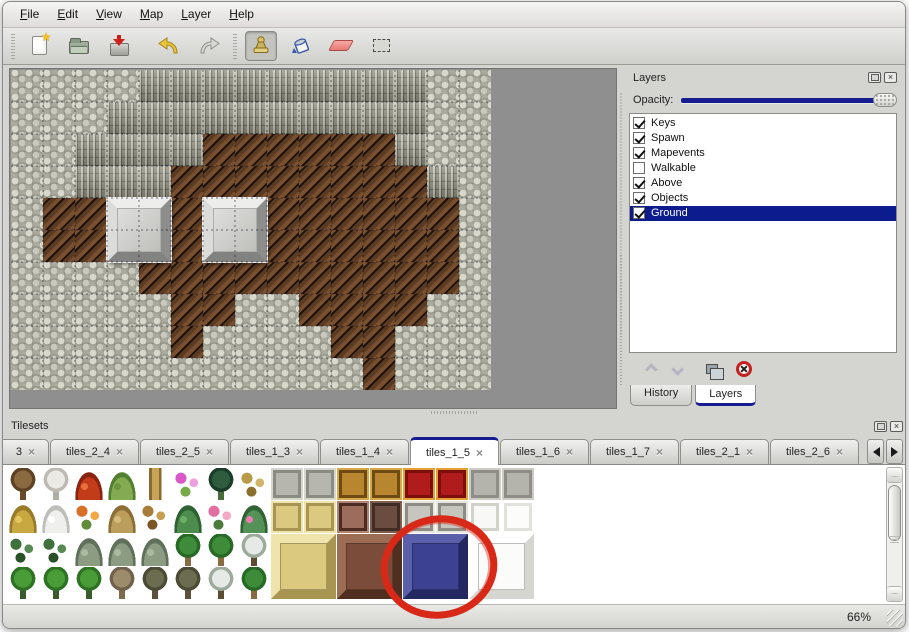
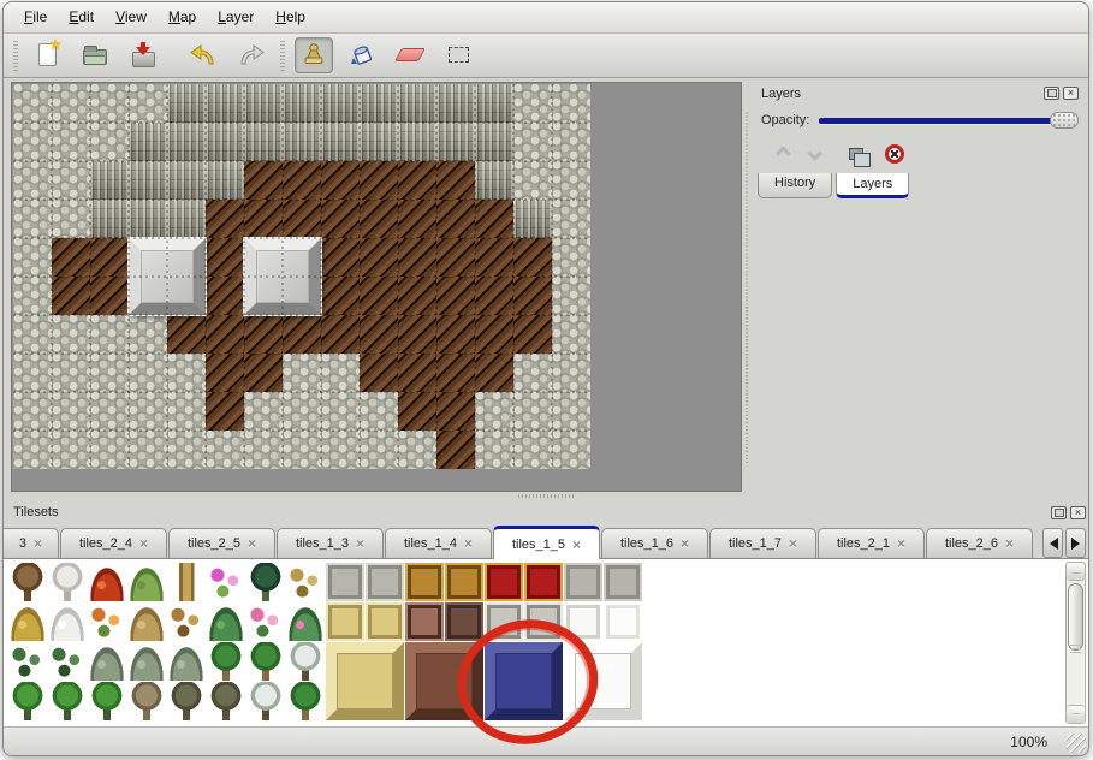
  File
  Edit
  View
  Map
  Layer
  Help
  ★
  Layers
  ×
  Opacity:
- Keys
- Spawn
- Mapevents
- Walkable
- Above
- Objects
- Ground
  History
  Layers
  Tilesets
  ×
  3
  ×
  tiles_2_4
  ×
  tiles_2_5
  ×
  tiles_1_3
  ×
  tiles_1_4
  ×
  tiles_1_5
  ×
  tiles_1_6
  ×
  tiles_1_7
  ×
  tiles_2_1
  ×
  tiles_2_6
  ×
- 66%
+ 100%
